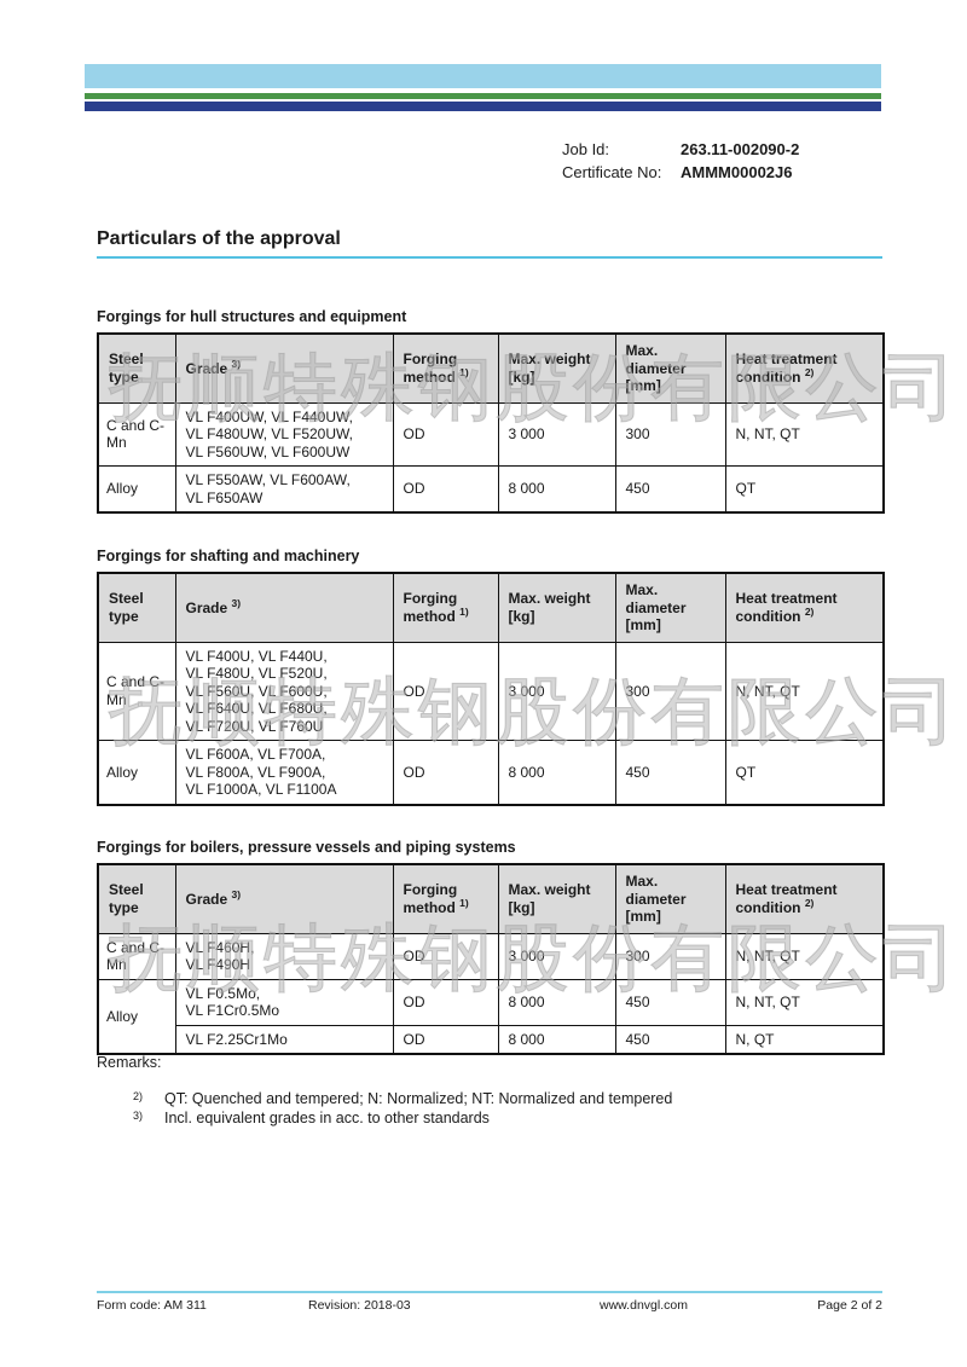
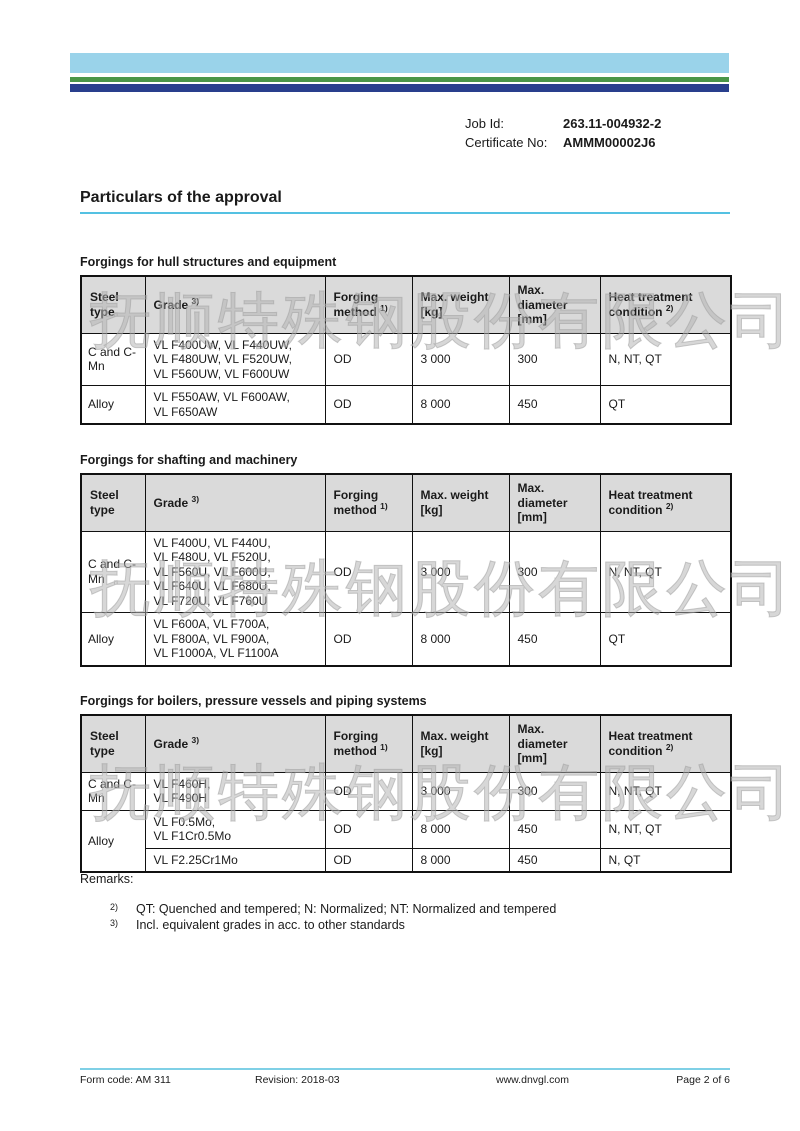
  Job Id:
- 263.11-002090-2
+ 263.11-004932-2
  Certificate No:
  AMMM00002J6
  Particulars of the approval
  Forgings for hull structures and equipment
  Steel type	Grade 3)	Forging method 1)	Max. weight [kg]	Max. diameter [mm]	Heat treatment condition 2)
  C and C-Mn	VL F400UW, VL F440UW,VL F480UW, VL F520UW,VL F560UW, VL F600UW	OD	3 000	300	N, NT, QT
  Alloy	VL F550AW, VL F600AW,VL F650AW	OD	8 000	450	QT
  Forgings for shafting and machinery
  Steel type	Grade 3)	Forging method 1)	Max. weight [kg]	Max. diameter [mm]	Heat treatment condition 2)
  C and C-Mn	VL F400U, VL F440U,VL F480U, VL F520U,VL F560U, VL F600U,VL F640U, VL F680U,VL F720U, VL F760U	OD	3 000	300	N, NT, QT
  Alloy	VL F600A, VL F700A,VL F800A, VL F900A,VL F1000A, VL F1100A	OD	8 000	450	QT
  Forgings for boilers, pressure vessels and piping systems
  Steel type	Grade 3)	Forging method 1)	Max. weight [kg]	Max. diameter [mm]	Heat treatment condition 2)
  C and C-Mn	VL F460H,VL F490H	OD	3 000	300	N, NT, QT
  Alloy	VL F0.5Mo,VL F1Cr0.5Mo	OD	8 000	450	N, NT, QT
  VL F2.25Cr1Mo	OD	8 000	450	N, QT
  抚顺特殊钢股份有限公司
  抚顺特殊钢股份有限公司
  抚顺特殊钢股份有限公司
  Remarks:
  2)
  QT: Quenched and tempered; N: Normalized; NT: Normalized and tempered
  3)
  Incl. equivalent grades in acc. to other standards
  Form code: AM 311
  Revision: 2018-03
  www.dnvgl.com
- Page 2 of 2
+ Page 2 of 6
